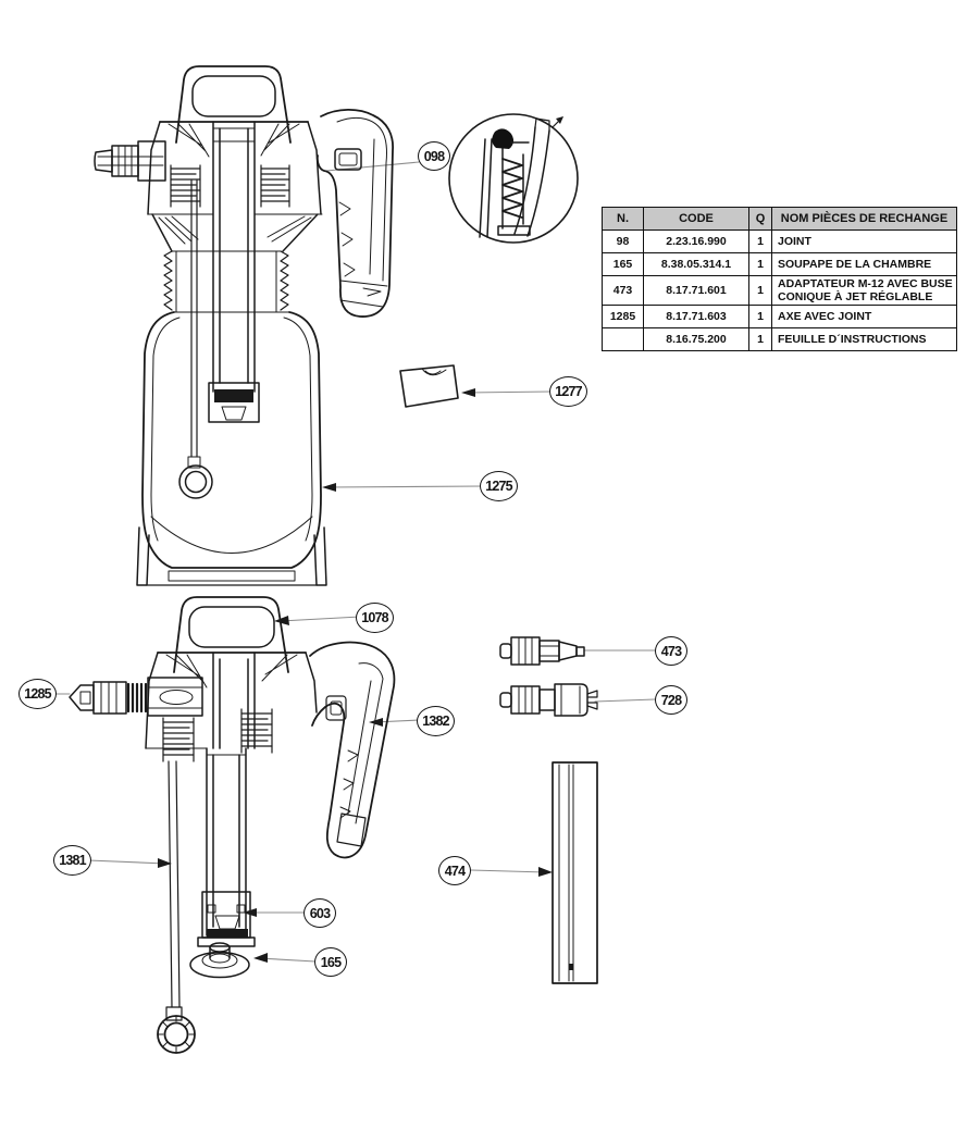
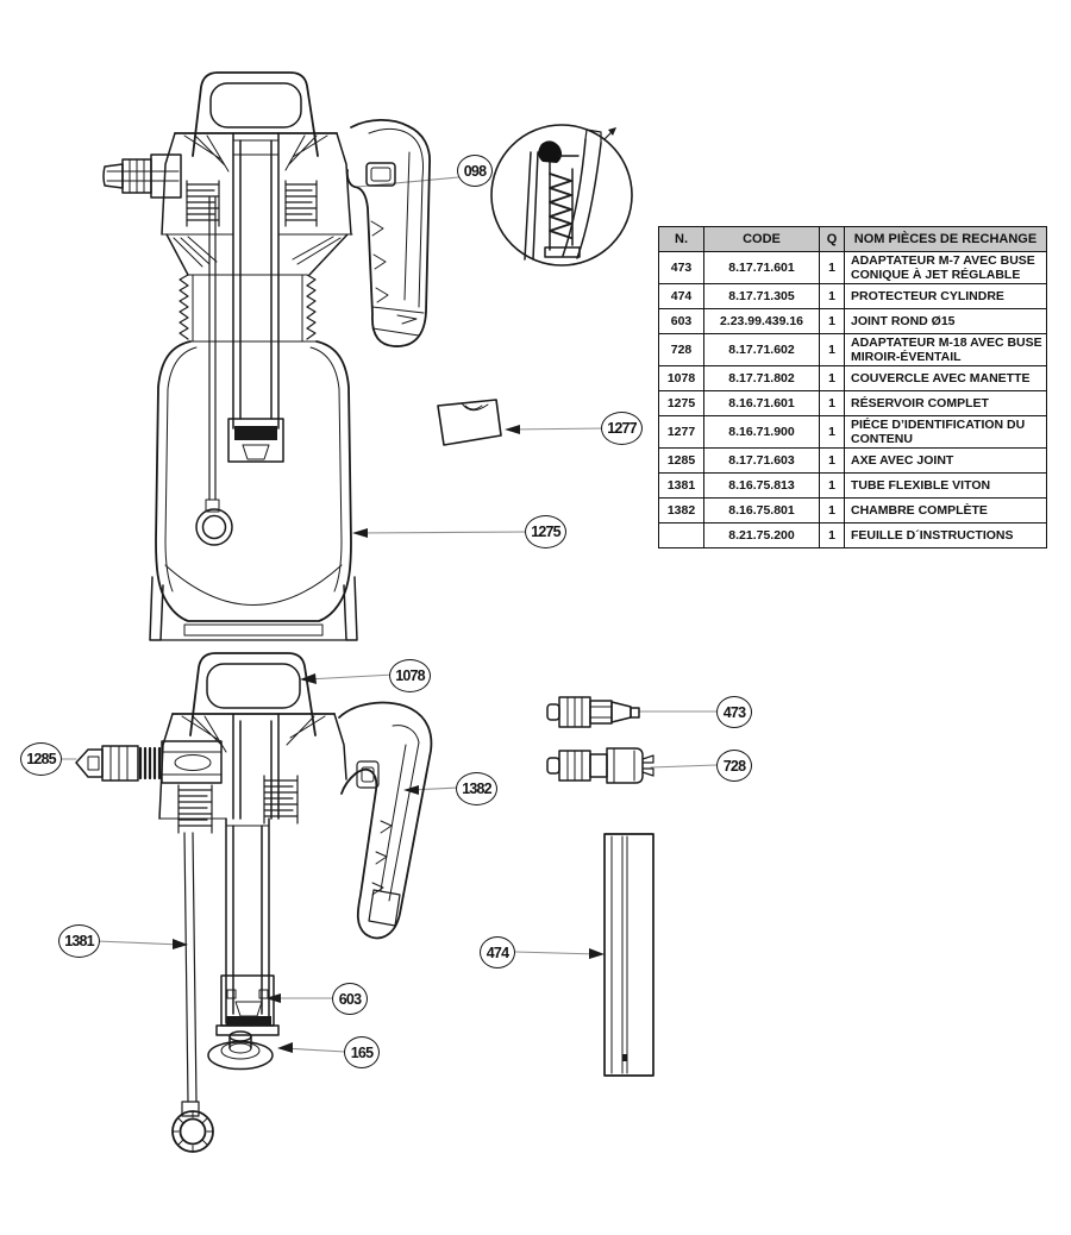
  098
  1277
  1275
  1078
  1285
  1382
  1381
  603
  165
  473
  728
  474
  N.	CODE	Q	NOM PIÈCES DE RECHANGE
- 98	2.23.16.990	1	JOINT
- 165	8.38.05.314.1	1	SOUPAPE DE LA CHAMBRE
- 473	8.17.71.601	1	ADAPTATEUR M-12 AVEC BUSE CONIQUE À JET RÉGLABLE
+ 473	8.17.71.601	1	ADAPTATEUR M-7 AVEC BUSE CONIQUE À JET RÉGLABLE
+ 474	8.17.71.305	1	PROTECTEUR CYLINDRE
+ 603	2.23.99.439.16	1	JOINT ROND Ø15
+ 728	8.17.71.602	1	ADAPTATEUR M-18 AVEC BUSE MIROIR-ÉVENTAIL
+ 1078	8.17.71.802	1	COUVERCLE AVEC MANETTE
+ 1275	8.16.71.601	1	RÉSERVOIR COMPLET
+ 1277	8.16.71.900	1	PIÉCE D’IDENTIFICATION DU CONTENU
  1285	8.17.71.603	1	AXE AVEC JOINT
+ 1381	8.16.75.813	1	TUBE FLEXIBLE VITON
+ 1382	8.16.75.801	1	CHAMBRE COMPLÈTE
- 	8.16.75.200	1	FEUILLE D´INSTRUCTIONS
+ 	8.21.75.200	1	FEUILLE D´INSTRUCTIONS
